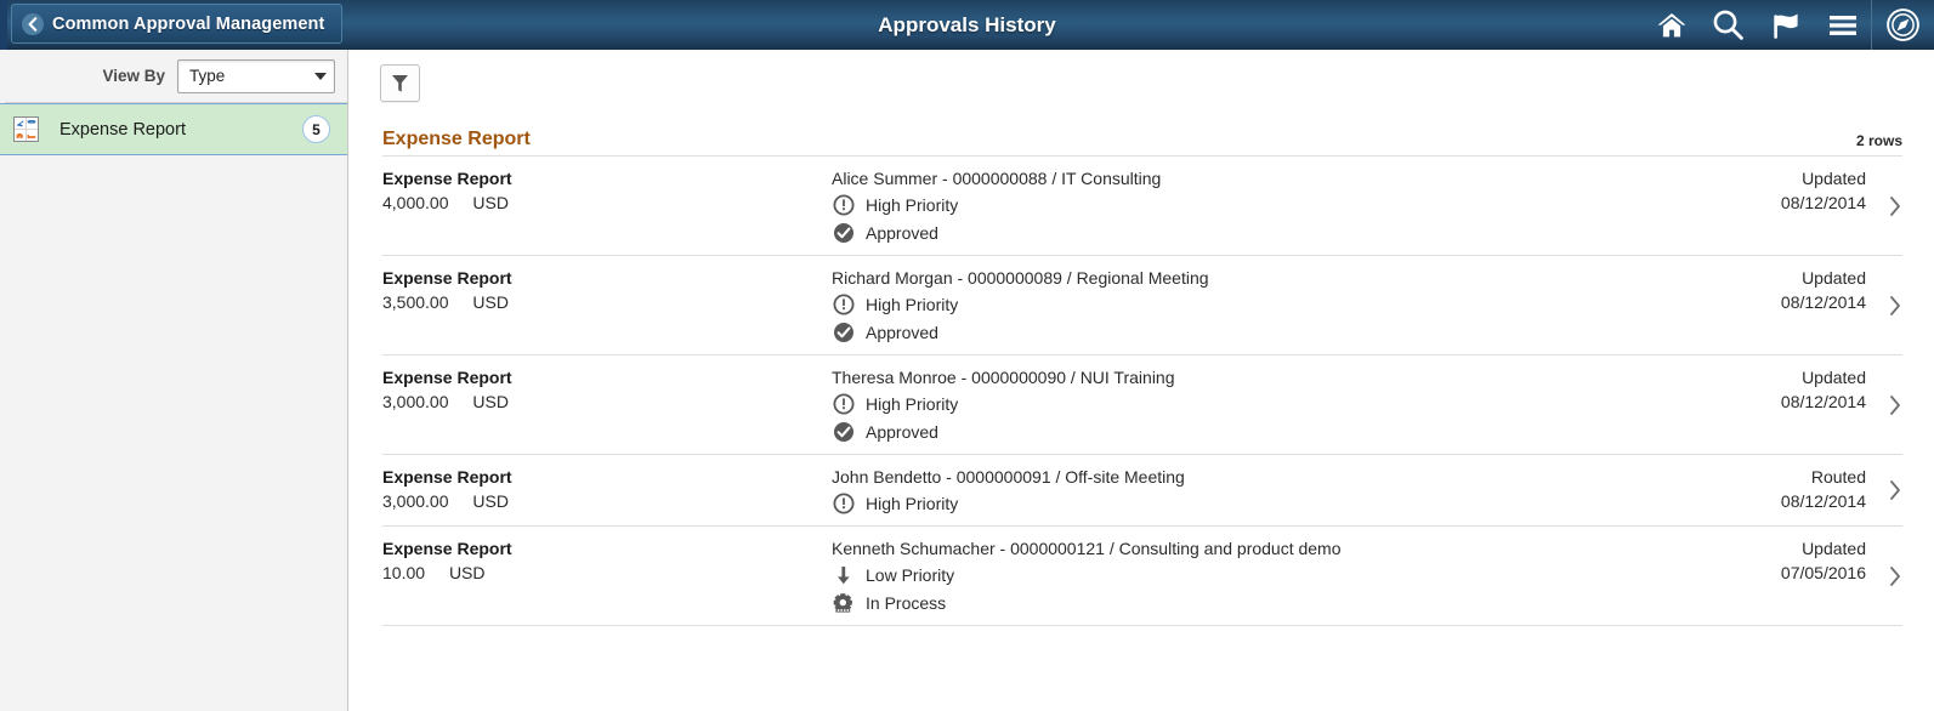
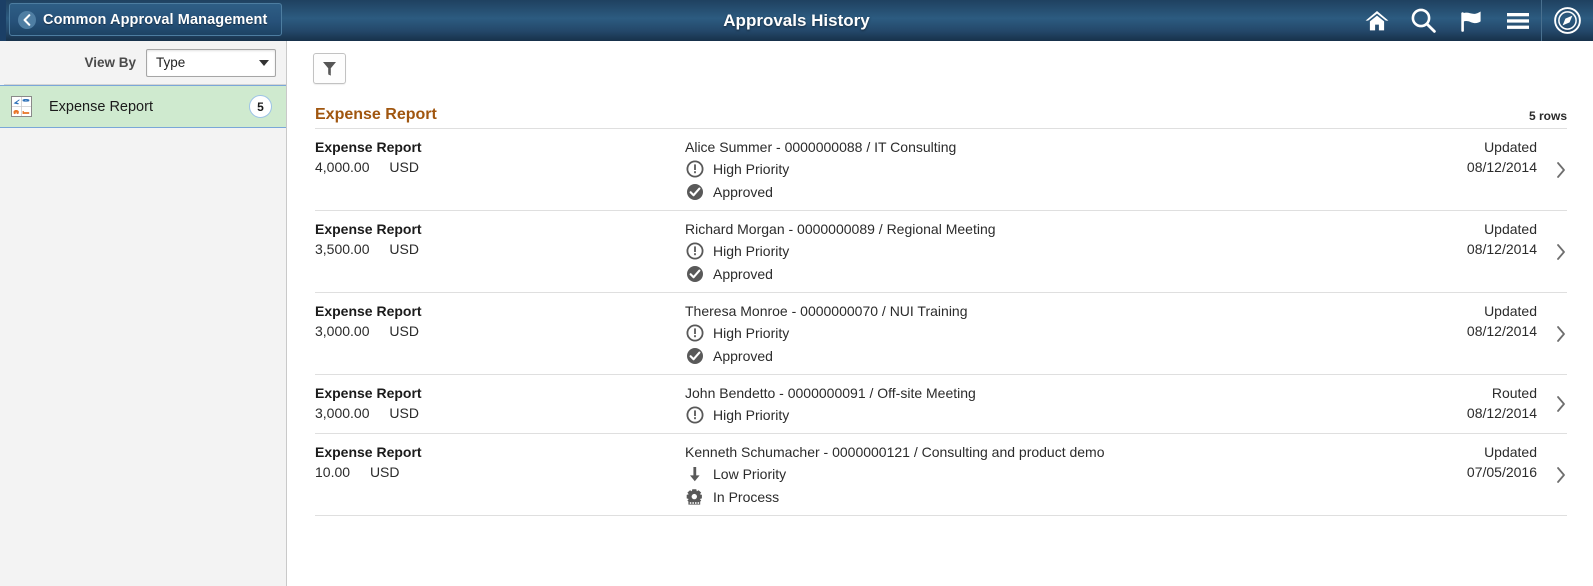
  Common Approval Management
  Approvals History
  View By
  Type
  Expense Report
  5
  Expense Report
- 2 rows
+ 5 rows
  Expense Report
  4,000.00 USD
  Alice Summer - 0000000088 / IT Consulting
  High Priority
  Approved
  Updated
  08/12/2014
  Expense Report
  3,500.00 USD
  Richard Morgan - 0000000089 / Regional Meeting
  High Priority
  Approved
  Updated
  08/12/2014
  Expense Report
  3,000.00 USD
- Theresa Monroe - 0000000090 / NUI Training
+ Theresa Monroe - 0000000070 / NUI Training
  High Priority
  Approved
  Updated
  08/12/2014
  Expense Report
  3,000.00 USD
  John Bendetto - 0000000091 / Off-site Meeting
  High Priority
  Routed
  08/12/2014
  Expense Report
  10.00 USD
  Kenneth Schumacher - 0000000121 / Consulting and product demo
  Low Priority
  In Process
  Updated
  07/05/2016
